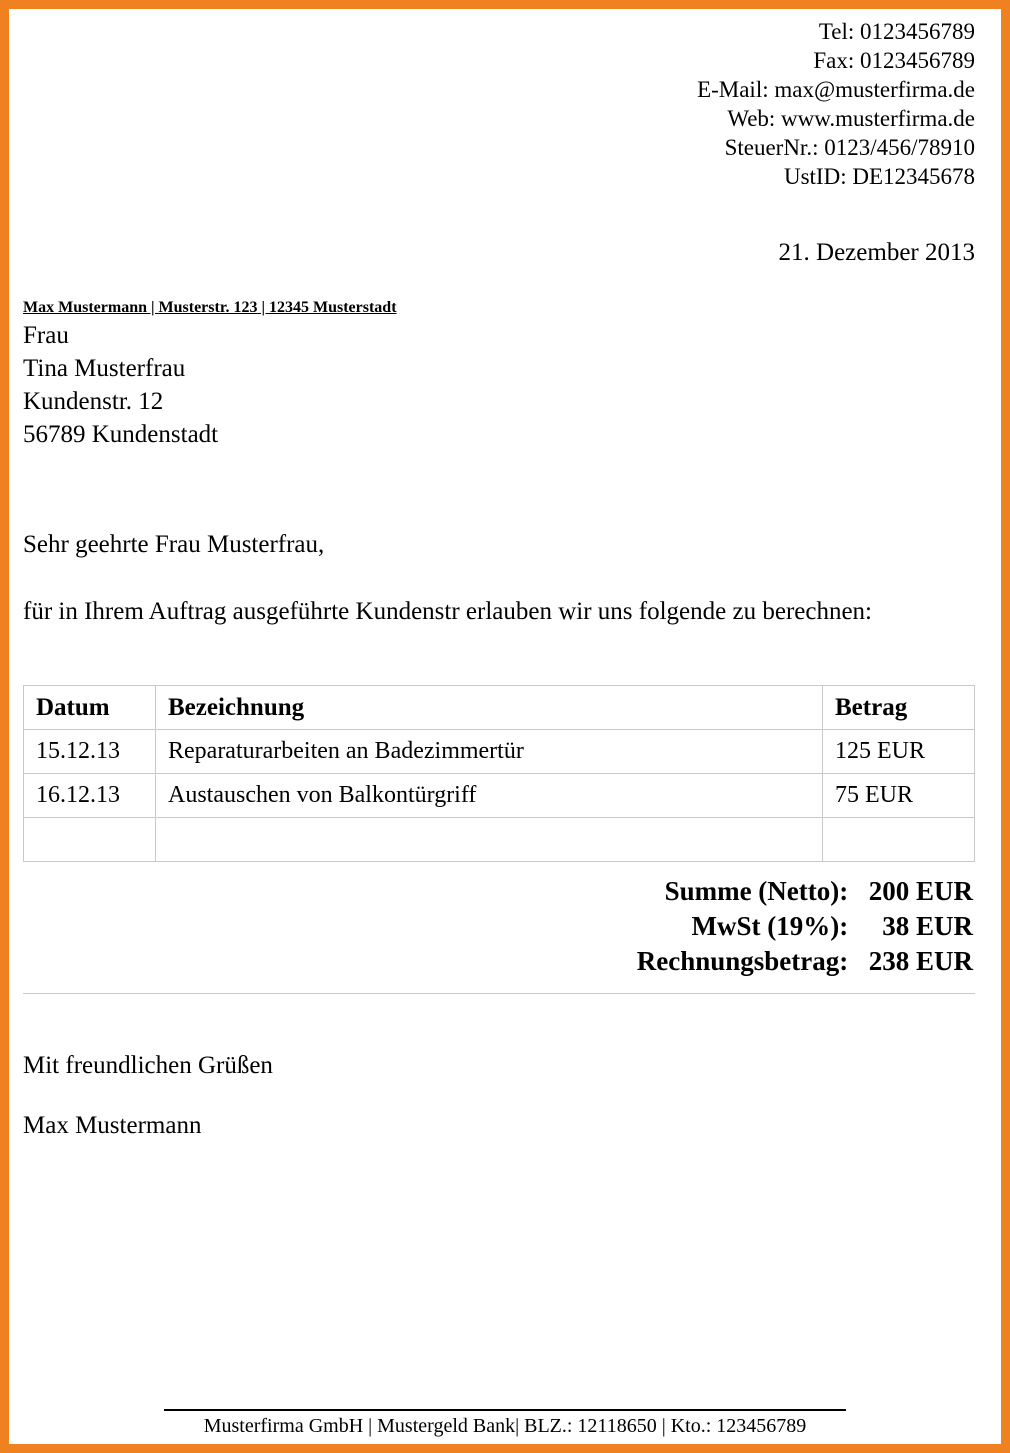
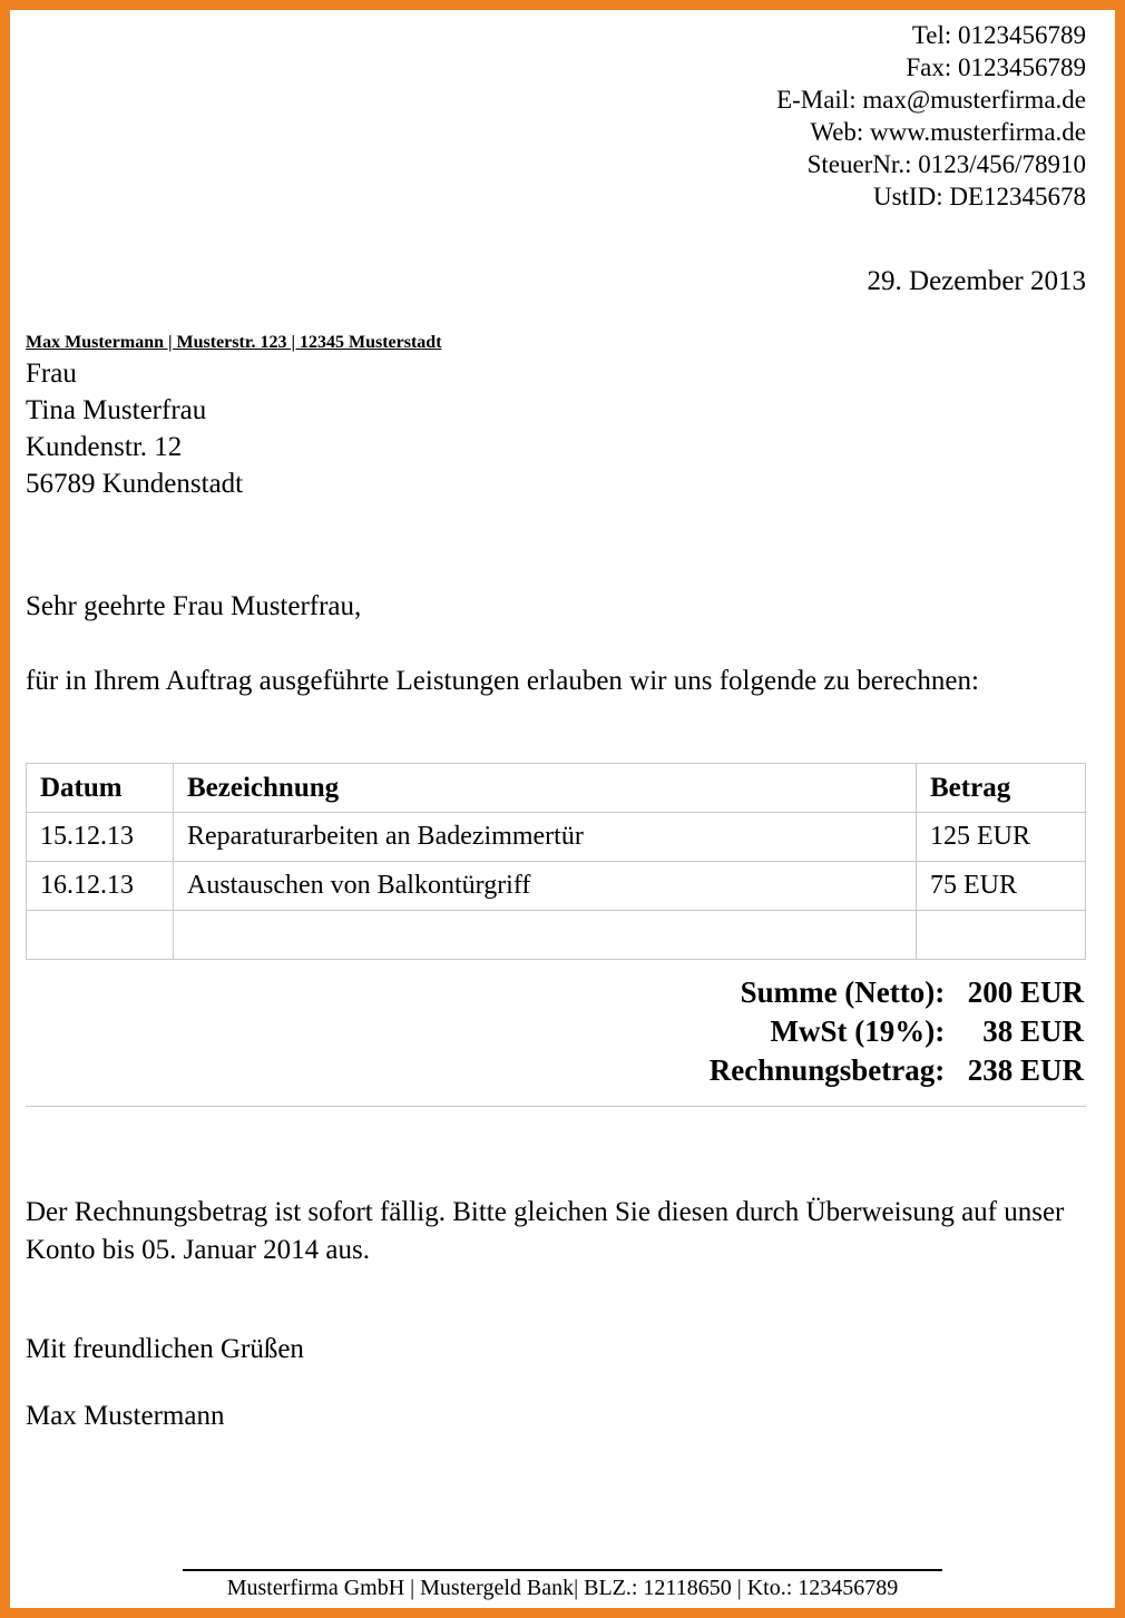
  Tel: 0123456789
  Fax: 0123456789
  E-Mail: max@musterfirma.de
  Web: www.musterfirma.de
  SteuerNr.: 0123/456/78910
  UstID: DE12345678
- 21. Dezember 2013
+ 29. Dezember 2013
  Max Mustermann | Musterstr. 123 | 12345 Musterstadt
  Frau
  Tina Musterfrau
  Kundenstr. 12
  56789 Kundenstadt
  Sehr geehrte Frau Musterfrau,
- für in Ihrem Auftrag ausgeführte Kundenstr erlauben wir uns folgende zu berechnen:
+ für in Ihrem Auftrag ausgeführte Leistungen erlauben wir uns folgende zu berechnen:
  Datum	Bezeichnung	Betrag
  15.12.13	Reparaturarbeiten an Badezimmertür	125 EUR
  16.12.13	Austauschen von Balkontürgriff	75 EUR
  Summe (Netto): 200 EUR
  MwSt (19%): 38 EUR
  Rechnungsbetrag: 238 EUR
+ Der Rechnungsbetrag ist sofort fällig. Bitte gleichen Sie diesen durch Überweisung auf unser Konto bis 05. Januar 2014 aus.
  Mit freundlichen Grüßen
  Max Mustermann
  Musterfirma GmbH | Mustergeld Bank| BLZ.: 12118650 | Kto.: 123456789
